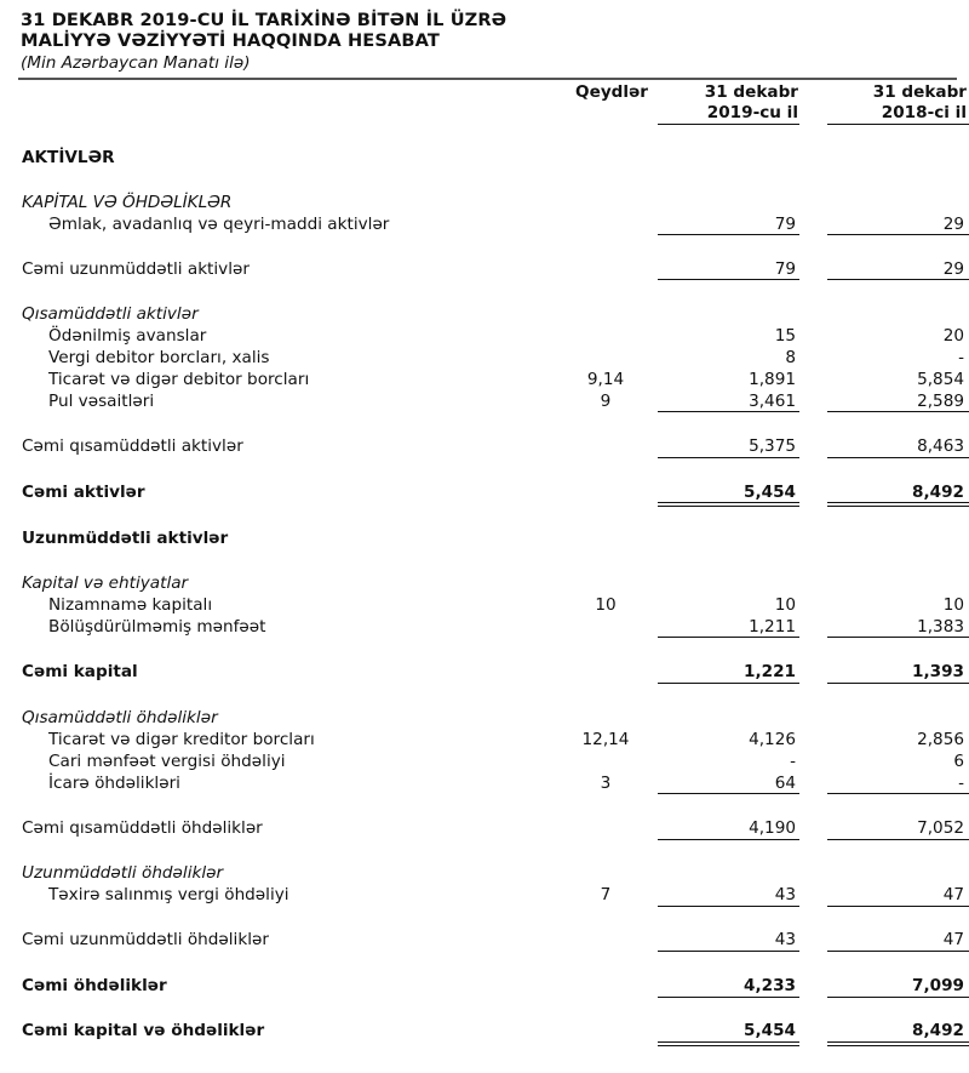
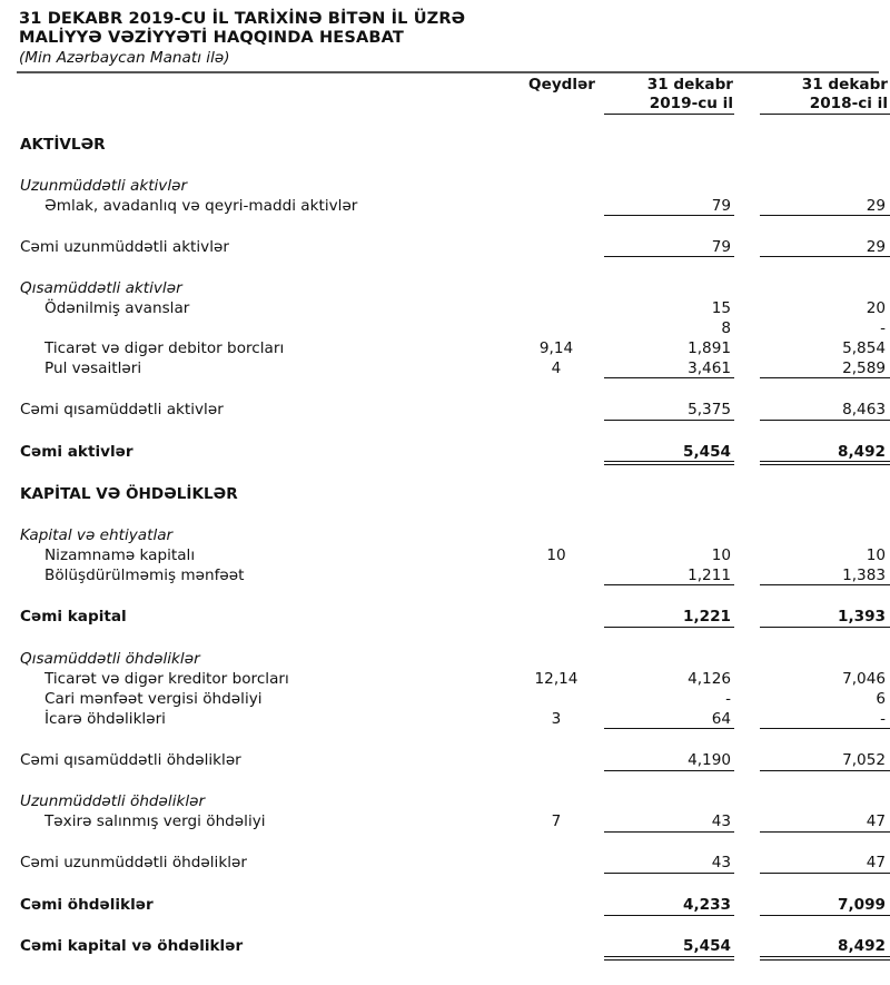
  31 DEKABR 2019-CU İL TARİXİNƏ BİTƏN İL ÜZRƏ
  MALİYYƏ VƏZİYYƏTİ HAQQINDA HESABAT
  (Min Azərbaycan Manatı ilə)
  Qeydlər
  31 dekabr
  2019-cu il
  31 dekabr
  2018-ci il
  AKTİVLƏR
- KAPİTAL VƏ ÖHDƏLİKLƏR
+ Uzunmüddətli aktivlər
  Əmlak, avadanlıq və qeyri-maddi aktivlər
  79
  29
  Cəmi uzunmüddətli aktivlər
  79
  29
  Qısamüddətli aktivlər
  Ödənilmiş avanslar
  15
  20
- Vergi debitor borcları, xalis
  8
  -
  Ticarət və digər debitor borcları
  9,14
  1,891
  5,854
  Pul vəsaitləri
- 9
+ 4
  3,461
  2,589
  Cəmi qısamüddətli aktivlər
  5,375
  8,463
  Cəmi aktivlər
  5,454
  8,492
- Uzunmüddətli aktivlər
+ KAPİTAL VƏ ÖHDƏLİKLƏR
  Kapital və ehtiyatlar
  Nizamnamə kapitalı
  10
  10
  10
  Bölüşdürülməmiş mənfəət
  1,211
  1,383
  Cəmi kapital
  1,221
  1,393
  Qısamüddətli öhdəliklər
  Ticarət və digər kreditor borcları
  12,14
  4,126
- 2,856
+ 7,046
  Cari mənfəət vergisi öhdəliyi
  -
  6
  İcarə öhdəlikləri
  3
  64
  -
  Cəmi qısamüddətli öhdəliklər
  4,190
  7,052
  Uzunmüddətli öhdəliklər
  Təxirə salınmış vergi öhdəliyi
  7
  43
  47
  Cəmi uzunmüddətli öhdəliklər
  43
  47
  Cəmi öhdəliklər
  4,233
  7,099
  Cəmi kapital və öhdəliklər
  5,454
  8,492
